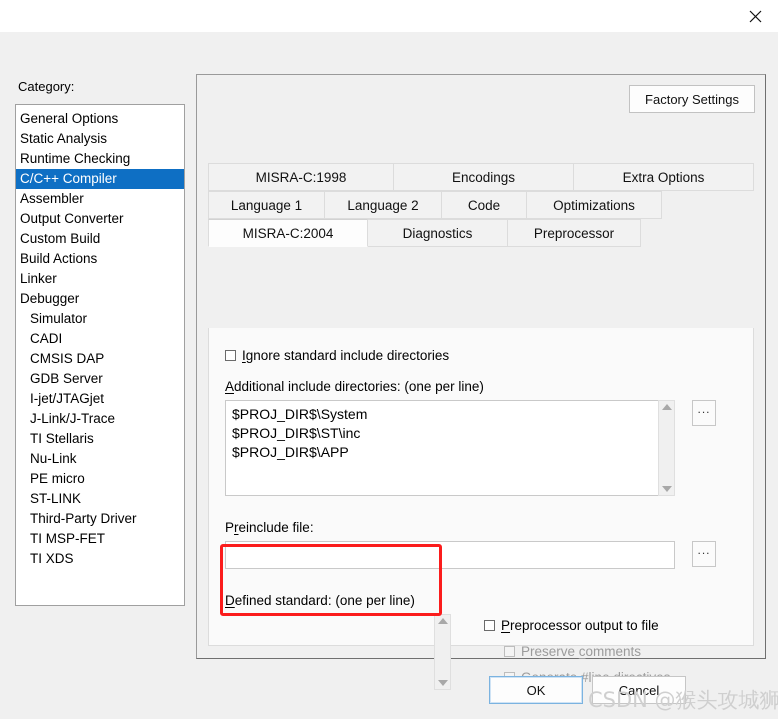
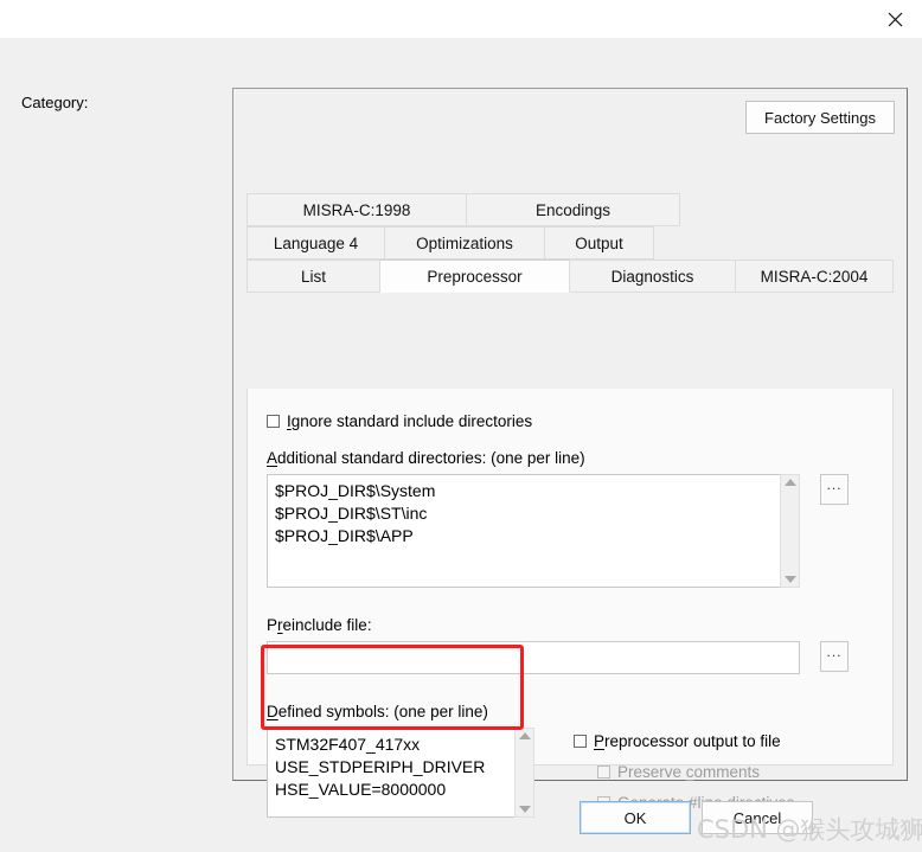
  Category:
- General Options
- Static Analysis
- Runtime Checking
- C/C++ Compiler
- Assembler
- Output Converter
- Custom Build
- Build Actions
- Linker
- Debugger
- Simulator
- CADI
- CMSIS DAP
- GDB Server
- I-jet/JTAGjet
- J-Link/J-Trace
- TI Stellaris
- Nu-Link
- PE micro
- ST-LINK
- Third-Party Driver
- TI MSP-FET
- TI XDS
  Factory Settings
  MISRA-C:1998
  Encodings
- Extra Options
- Language 1
+ Language 4
- Language 2
- Code
  Optimizations
+ Output
+ List
- MISRA-C:2004
+ Preprocessor
  Diagnostics
- Preprocessor
+ MISRA-C:2004
  Ignore standard include directories
- Additional include directories: (one per line)
+ Additional standard directories: (one per line)
  $PROJ_DIR$\System
  $PROJ_DIR$\ST\inc
  $PROJ_DIR$\APP
  ...
  Preinclude file:
  ...
- Defined standard: (one per line)
+ Defined symbols: (one per line)
+ STM32F407_417xx
+ USE_STDPERIPH_DRIVER
+ HSE_VALUE=8000000
  Preprocessor output to file
  Preserve comments
  OK
  Cancel
  CSDN @猴头攻城狮
